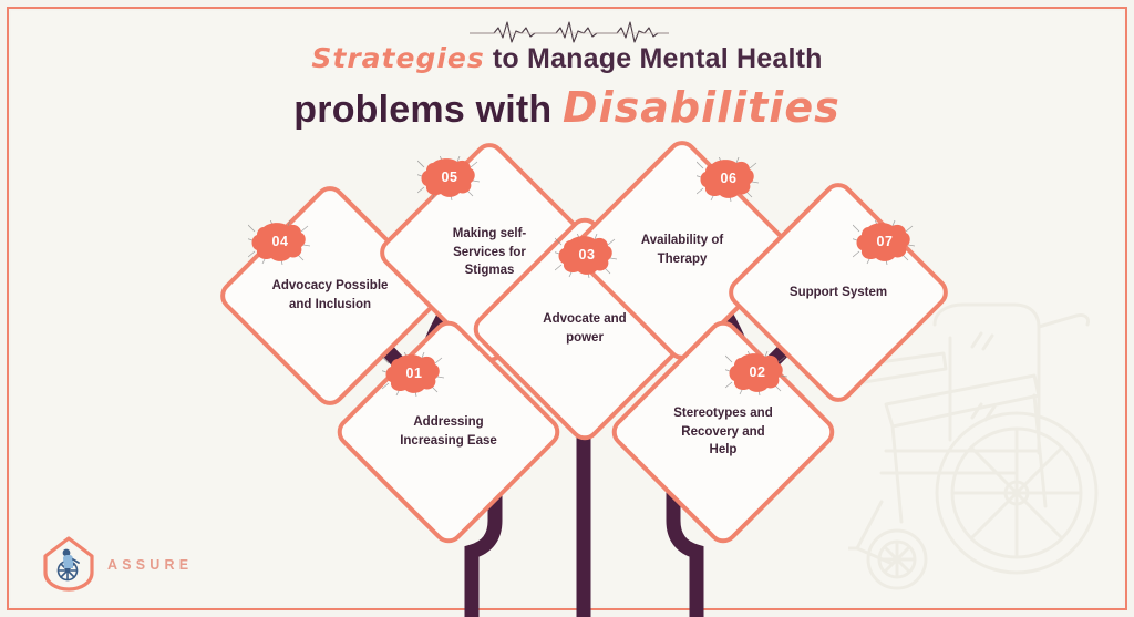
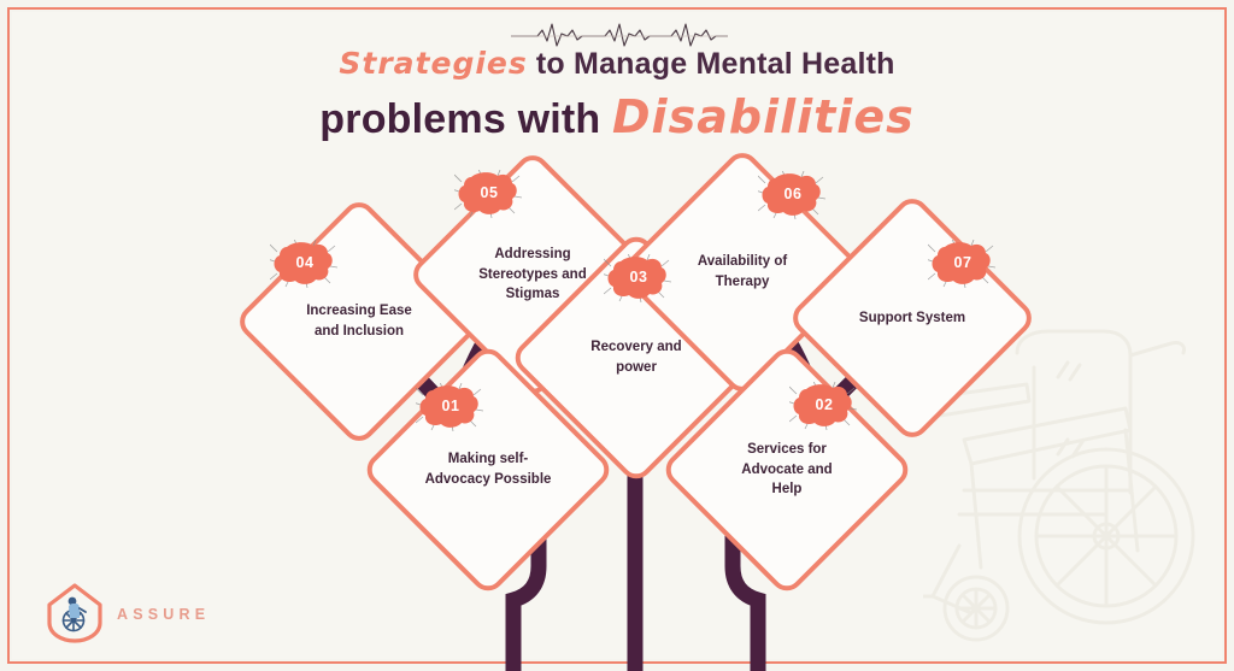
  Strategies to Manage Mental Health
  problems with Disabilities
- Advocacy Possible
+ Increasing Ease
  and Inclusion
- Making self-
+ Addressing
- Services for
+ Stereotypes and
  Stigmas
- Advocate and
+ Recovery and
  power
  Availability of
  Therapy
  Support System
- Addressing
+ Making self-
- Increasing Ease
+ Advocacy Possible
- Stereotypes and
+ Services for
- Recovery and
+ Advocate and
  Help
  04
  05
  03
  06
  07
  01
  02
  ASSURE
